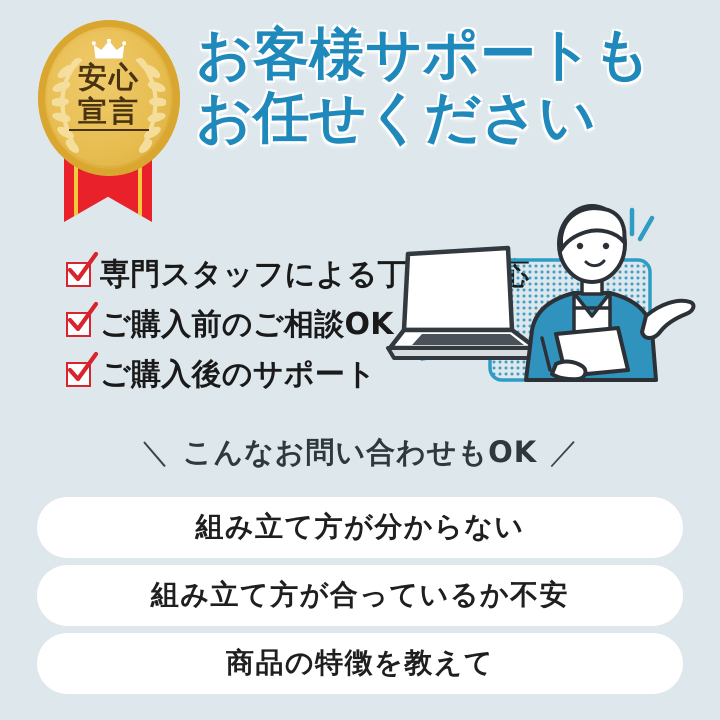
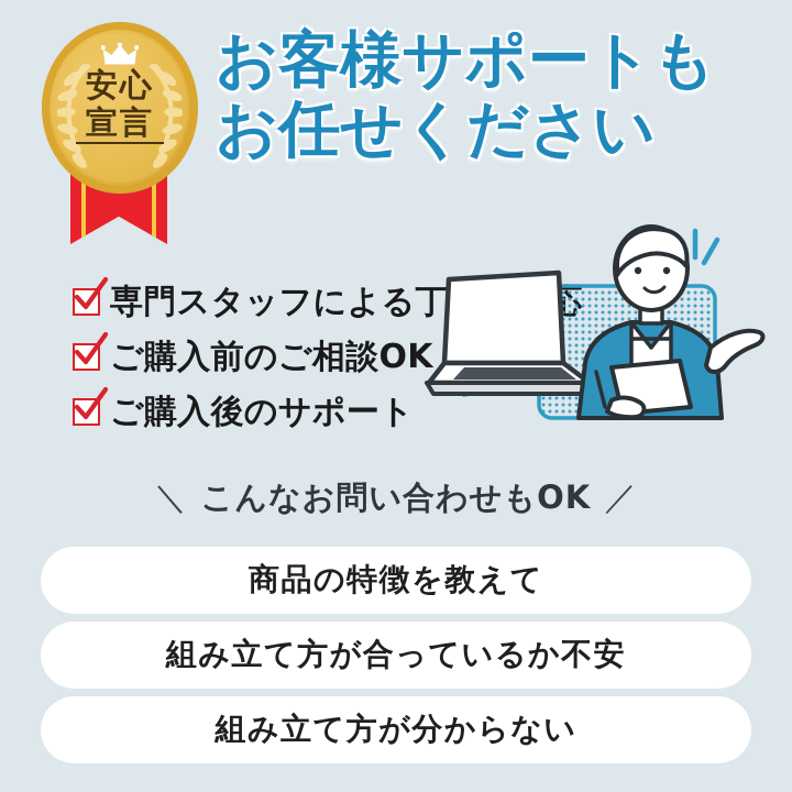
  安心
  宣言
  お客様サポートも
  お任せください
  専門スタッフによる丁
  ご購入前のご相談OK
  ご購入後のサポート
  ＼ こんなお問い合わせもOK ／
- 組み立て方が分からない
+ 商品の特徴を教えて
  組み立て方が合っているか不安
- 商品の特徴を教えて
+ 組み立て方が分からない
